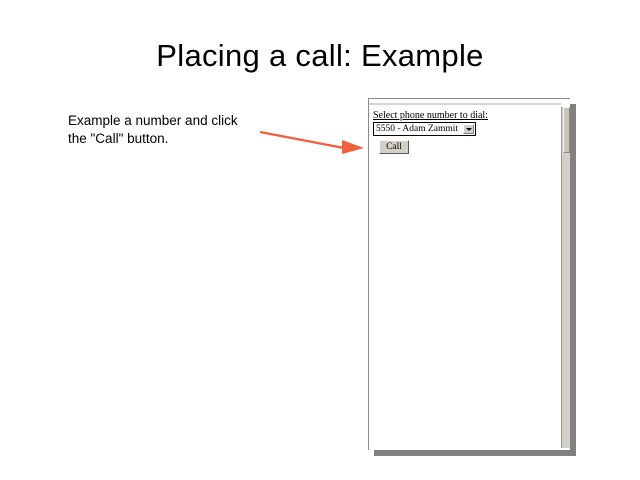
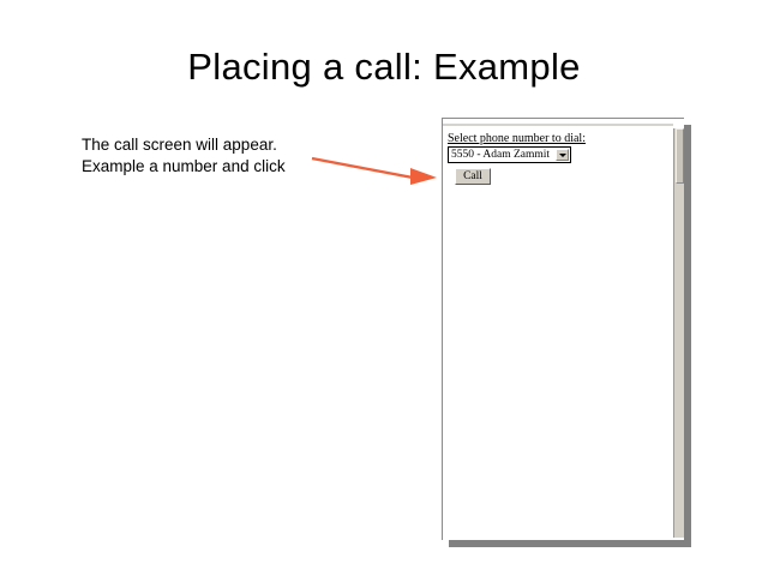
  Placing a call: Example
+ The call screen will appear.
  Example a number and click
- the "Call" button.
  Select phone number to dial:
  5550 - Adam Zammit
  Call
